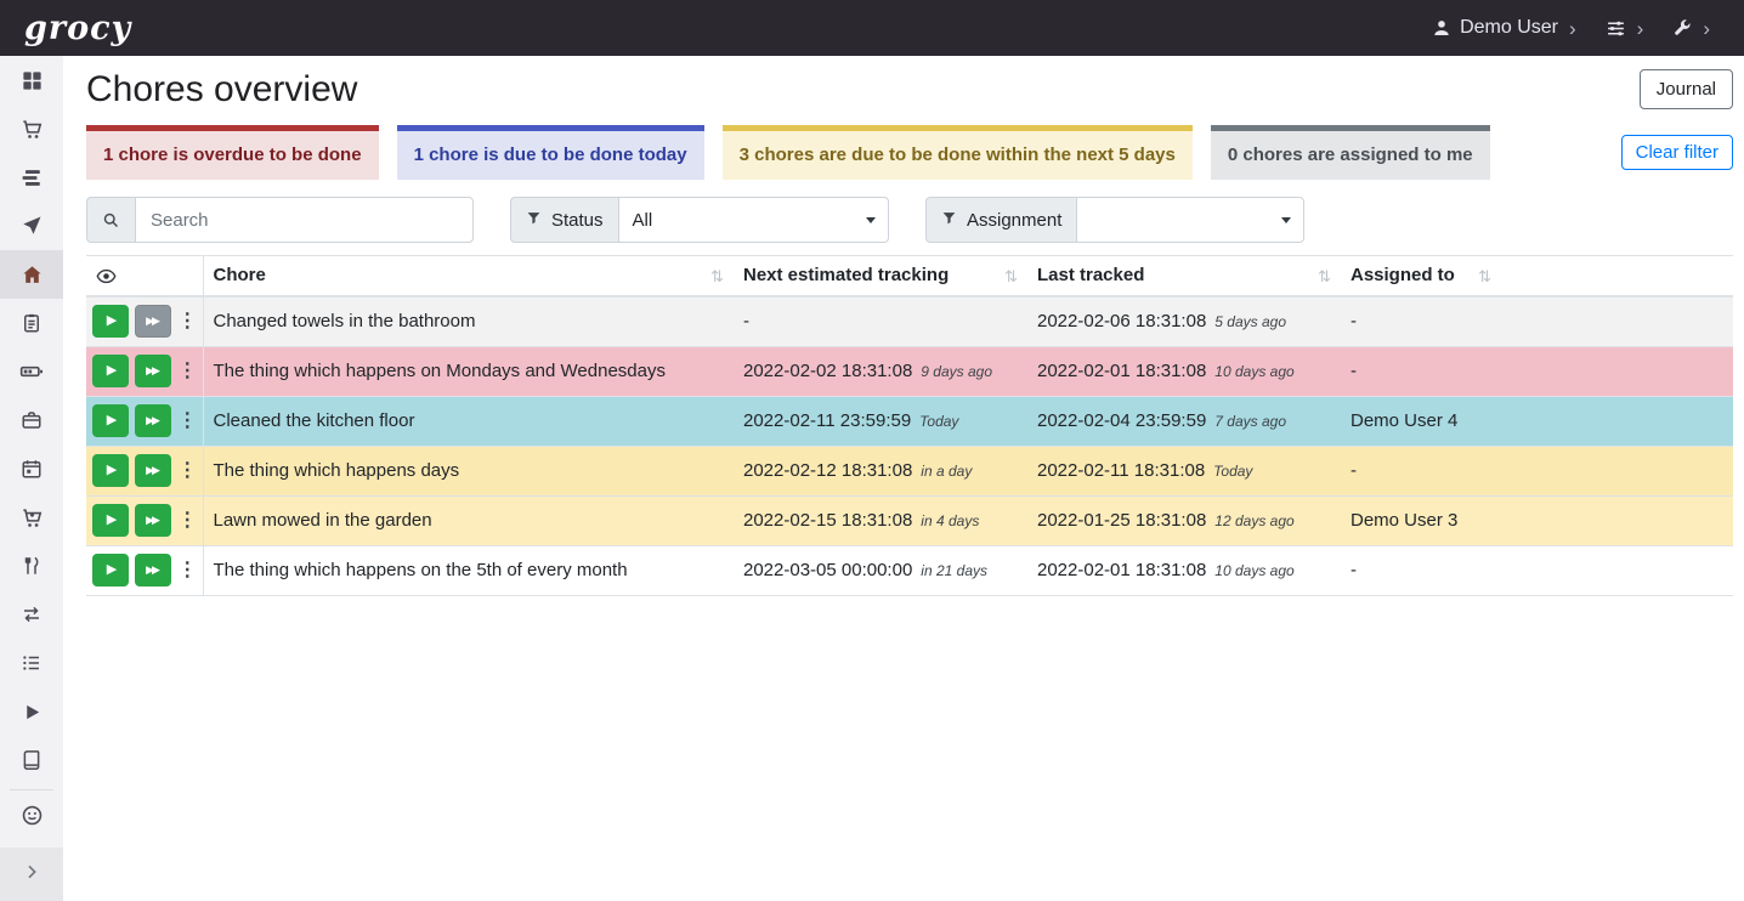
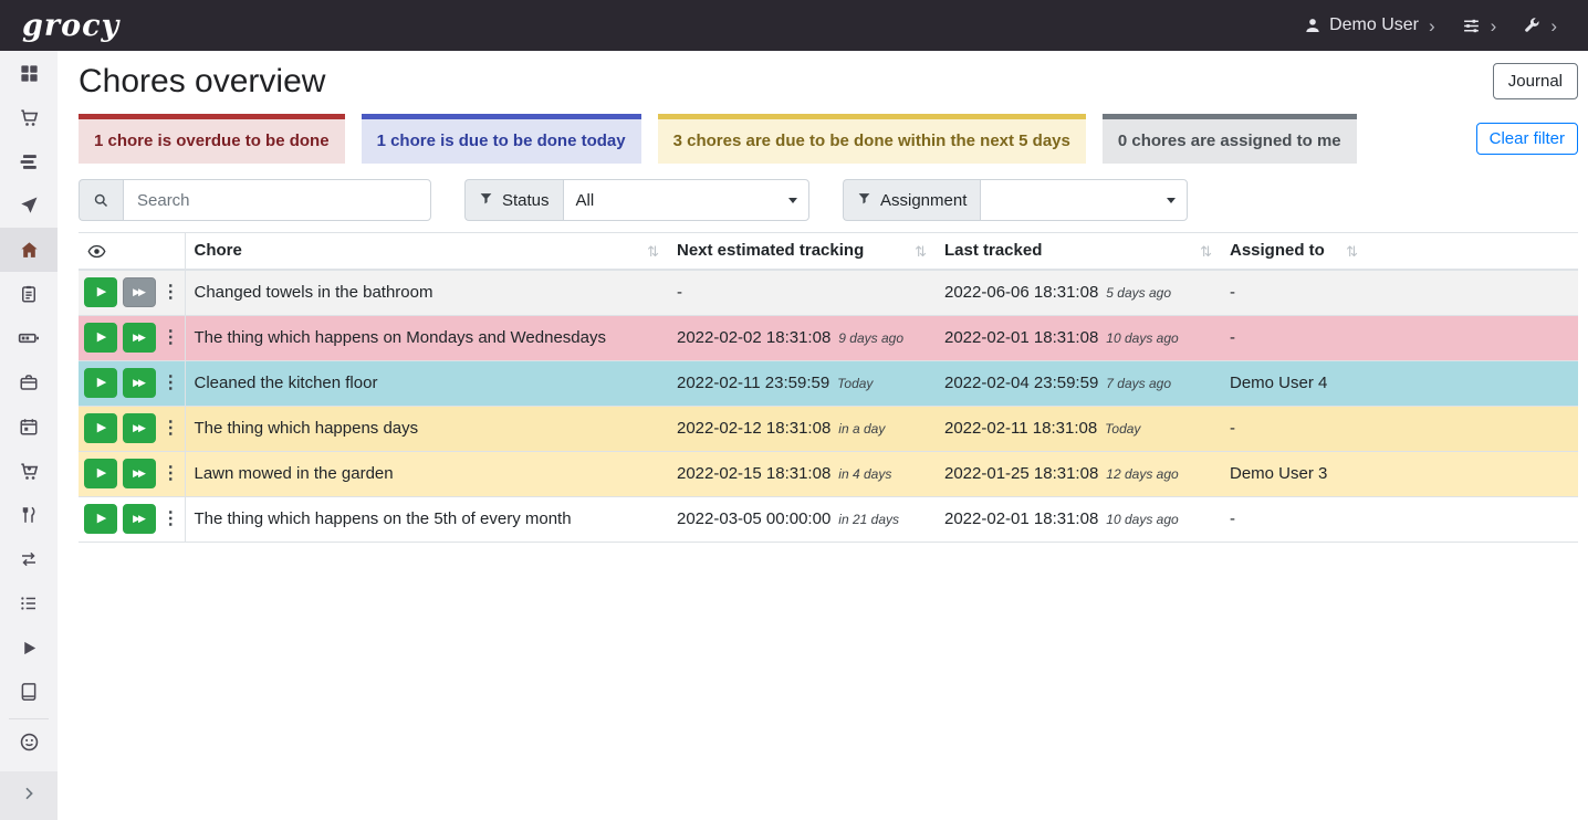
  grocy
  Demo User
  ›
  ›
  ›
  Chores overview
  Journal
  1 chore is overdue to be done
  1 chore is due to be done today
  3 chores are due to be done within the next 5 days
  0 chores are assigned to me
  Clear filter
  Search
  Status
  All
  Assignment
  	Chore ⇅	Next estimated tracking ⇅	Last tracked ⇅	Assigned to ⇅
- ▶ ▶▶ ⋮	Changed towels in the bathroom	-	2022-02-06 18:31:08 5 days ago	-
+ ▶ ▶▶ ⋮	Changed towels in the bathroom	-	2022-06-06 18:31:08 5 days ago	-
  ▶ ▶▶ ⋮	The thing which happens on Mondays and Wednesdays	2022-02-02 18:31:08 9 days ago	2022-02-01 18:31:08 10 days ago	-
  ▶ ▶▶ ⋮	Cleaned the kitchen floor	2022-02-11 23:59:59 Today	2022-02-04 23:59:59 7 days ago	Demo User 4
  ▶ ▶▶ ⋮	The thing which happens days	2022-02-12 18:31:08 in a day	2022-02-11 18:31:08 Today	-
  ▶ ▶▶ ⋮	Lawn mowed in the garden	2022-02-15 18:31:08 in 4 days	2022-01-25 18:31:08 12 days ago	Demo User 3
  ▶ ▶▶ ⋮	The thing which happens on the 5th of every month	2022-03-05 00:00:00 in 21 days	2022-02-01 18:31:08 10 days ago	-
